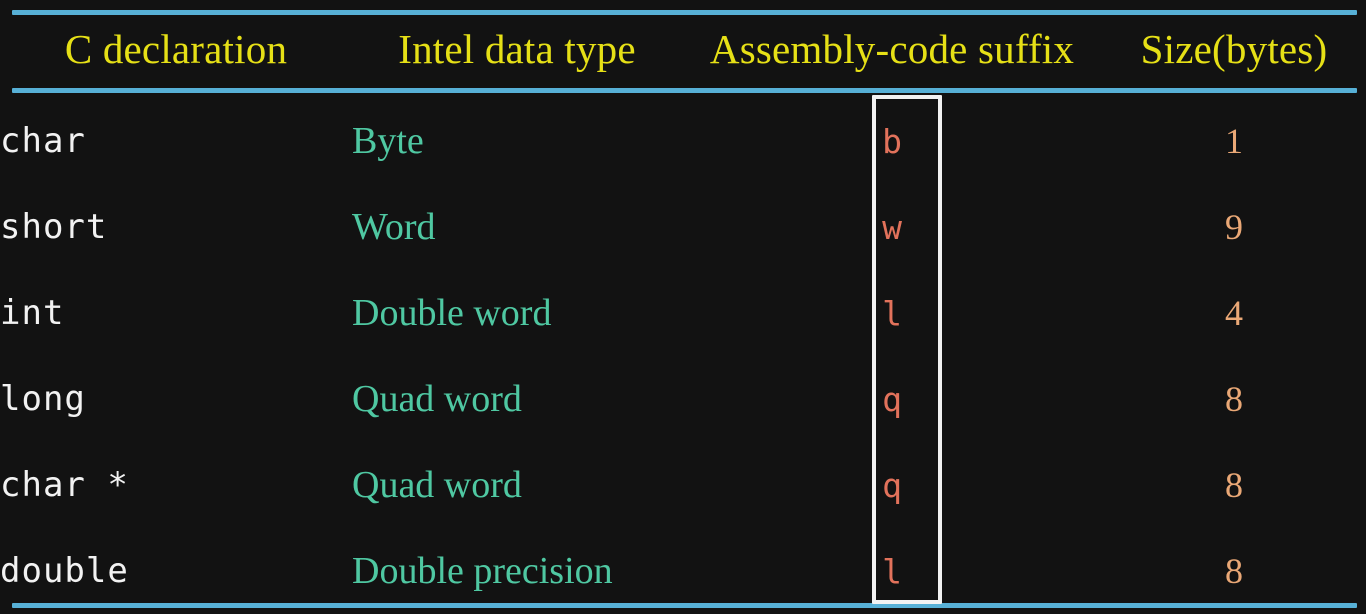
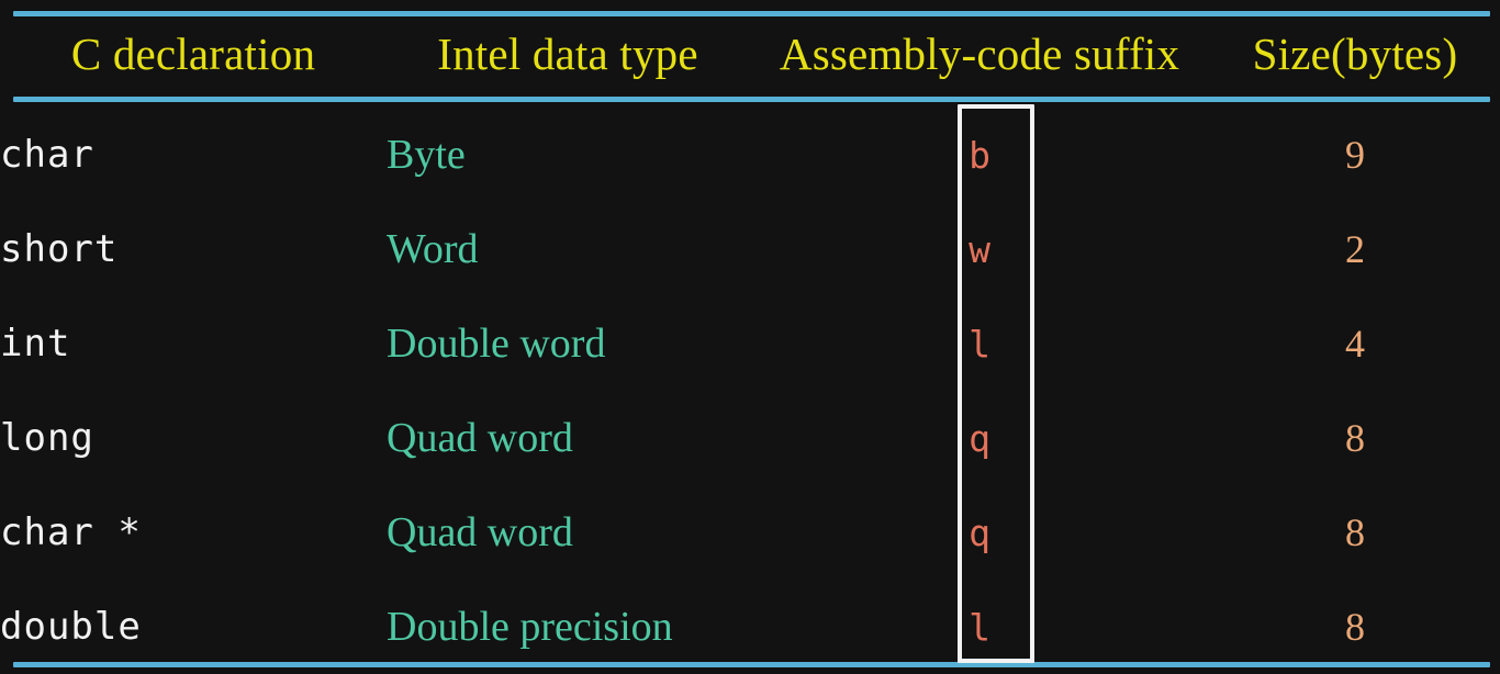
  C declaration	Intel data type	Assembly-code suffix	Size(bytes)
- char	Byte	b	1
+ char	Byte	b	9
- short	Word	w	9
+ short	Word	w	2
  int	Double word	l	4
  long	Quad word	q	8
  char *	Quad word	q	8
  double	Double precision	l	8
